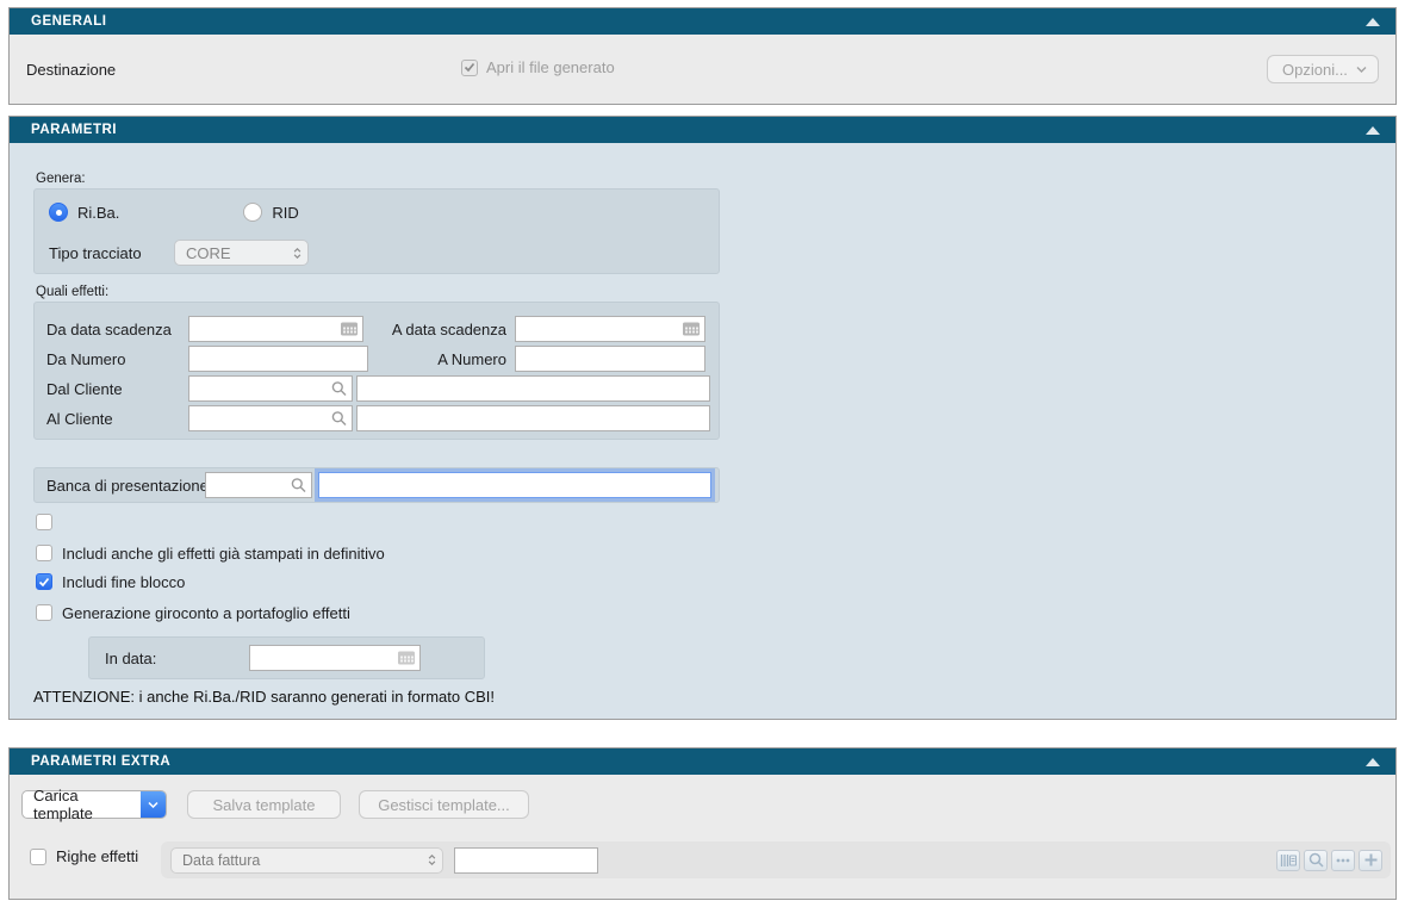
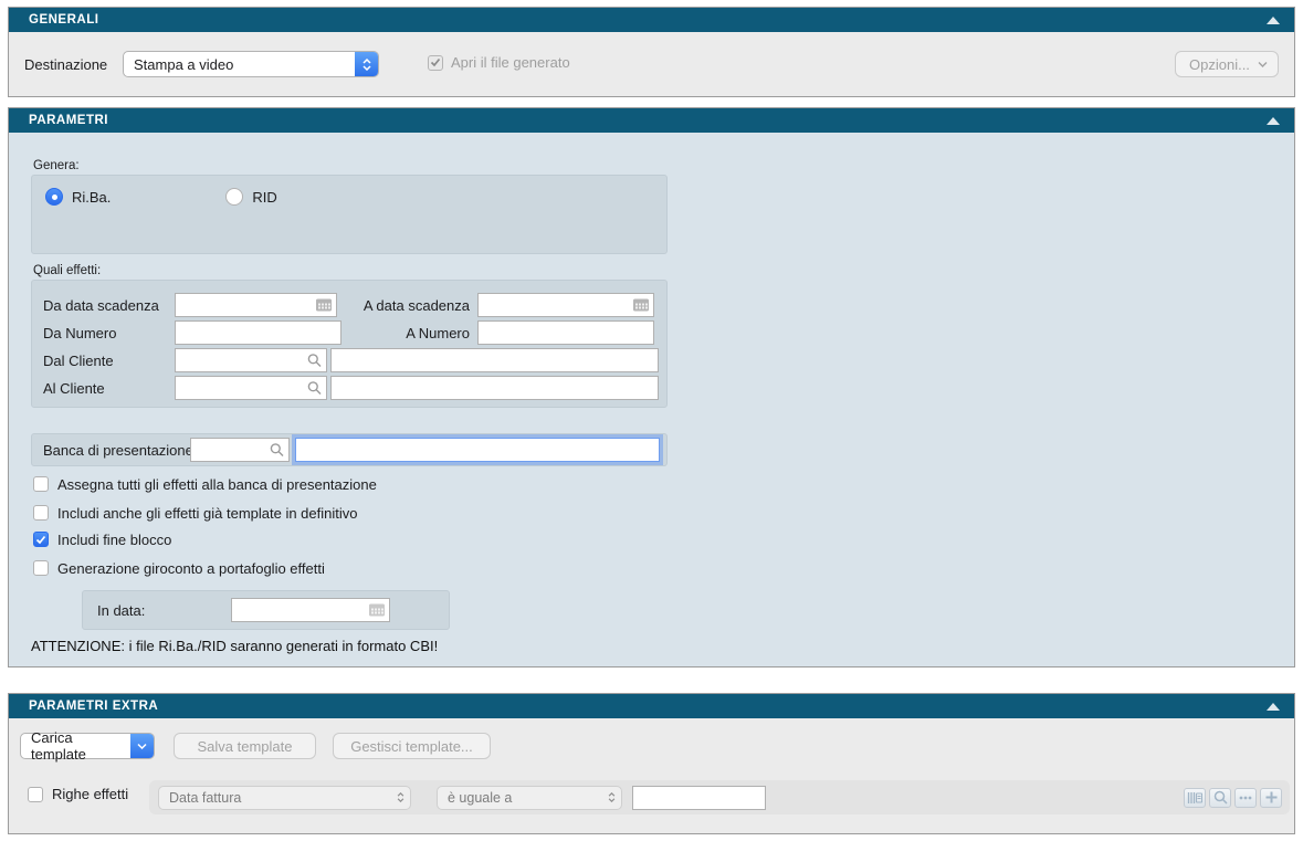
  GENERALI
  Destinazione
+ Stampa a video
  Apri il file generato
  Opzioni...
  PARAMETRI
  Genera:
  Ri.Ba.
  RID
- Tipo tracciato
- CORE
  Quali effetti:
  Da data scadenza
  A data scadenza
  Da Numero
  A Numero
  Dal Cliente
  Al Cliente
  Banca di presentazion
+ Assegna tutti gli effetti alla banca di presentazione
- Includi anche gli effetti già stampati in definitivo
+ Includi anche gli effetti già template in definitivo
  Includi fine blocco
  Generazione giroconto a portafoglio effetti
  In data:
- ATTENZIONE: i anche Ri.Ba./RID saranno generati in formato CBI!
+ ATTENZIONE: i file Ri.Ba./RID saranno generati in formato CBI!
  PARAMETRI EXTRA
  Carica template
  Salva template
  Gestisci template...
  Righe effetti
  Data fattura
+ è uguale a
